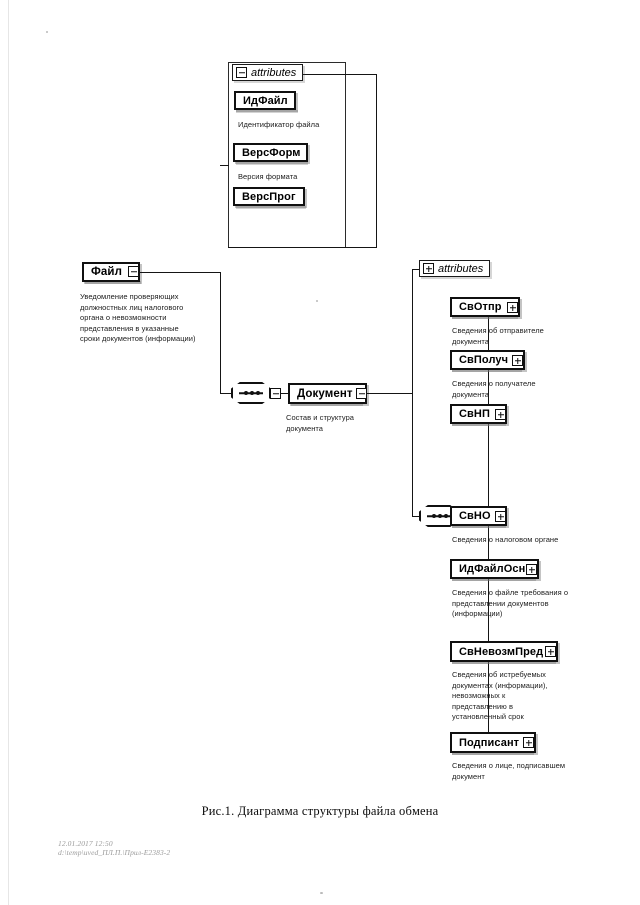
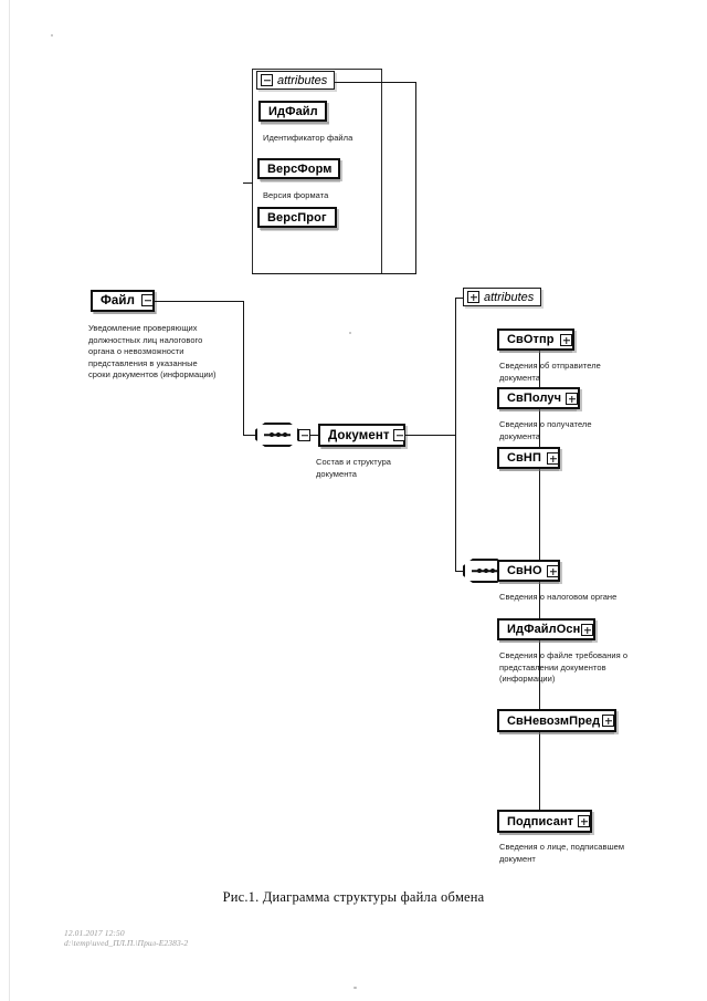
  attributes
  ИдФайл
  Идентификатор файла
  ВерсФорм
  Версия формата
  ВерсПрог
  Файл
  Уведомление проверяющих должностных лиц налогового органа о невозможности представления в указанные сроки документов (информации)
  Документ
  Состав и структура документа
  attributes
  СвОтпр
  Сведения об отправителе документа
  СвПолуч
  Сведения о получателе документа
  СвНП
  СвНО
  Сведения о налоговом органе
  ИдФайлОсн
  Сведения о файле требования о представлении документов (информации)
  СвНевозмПред
- Сведения об истребуемых документах (информации), невозможных к представлению в установленный срок
  Подписант
  Сведения о лице, подписавшем документ
  Рис.1. Диаграмма структуры файла обмена
  12.01.2017 12:50
  d:\temp\uved_ПЛ.П.\Прил-Е2383-2
